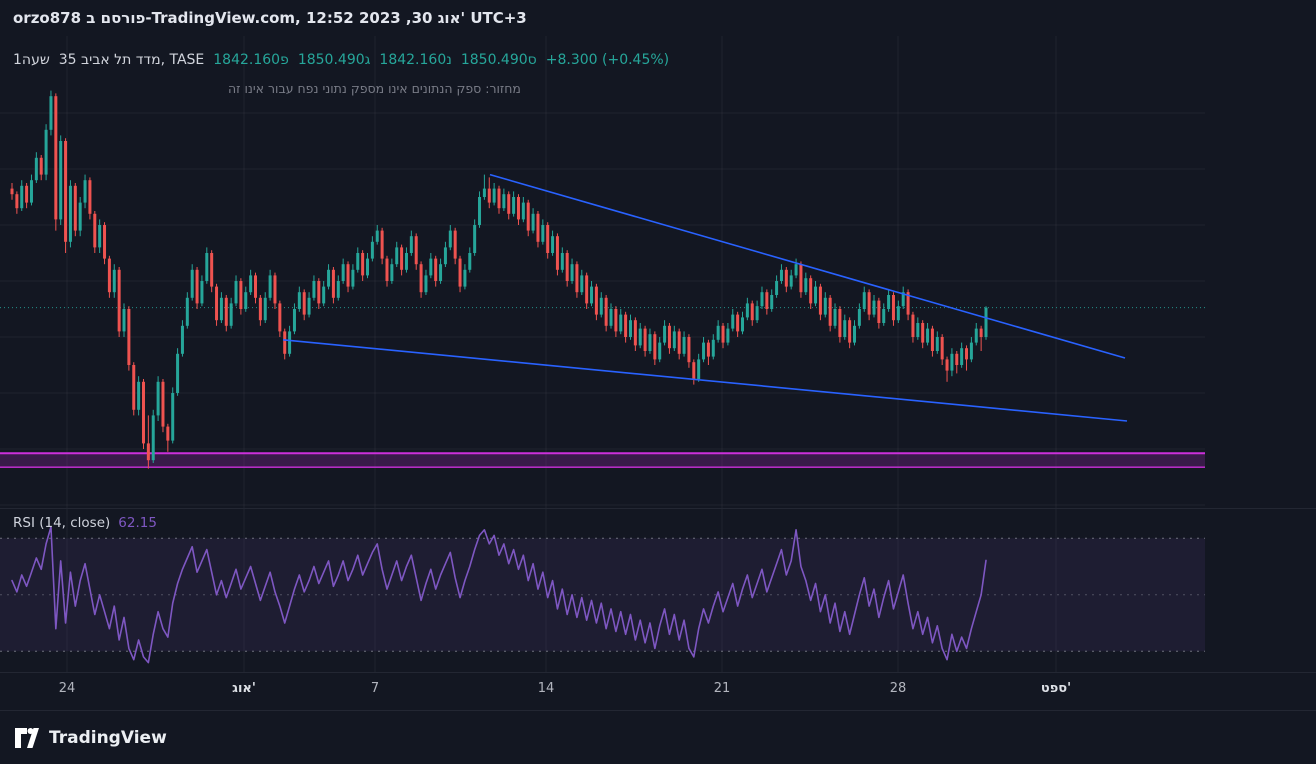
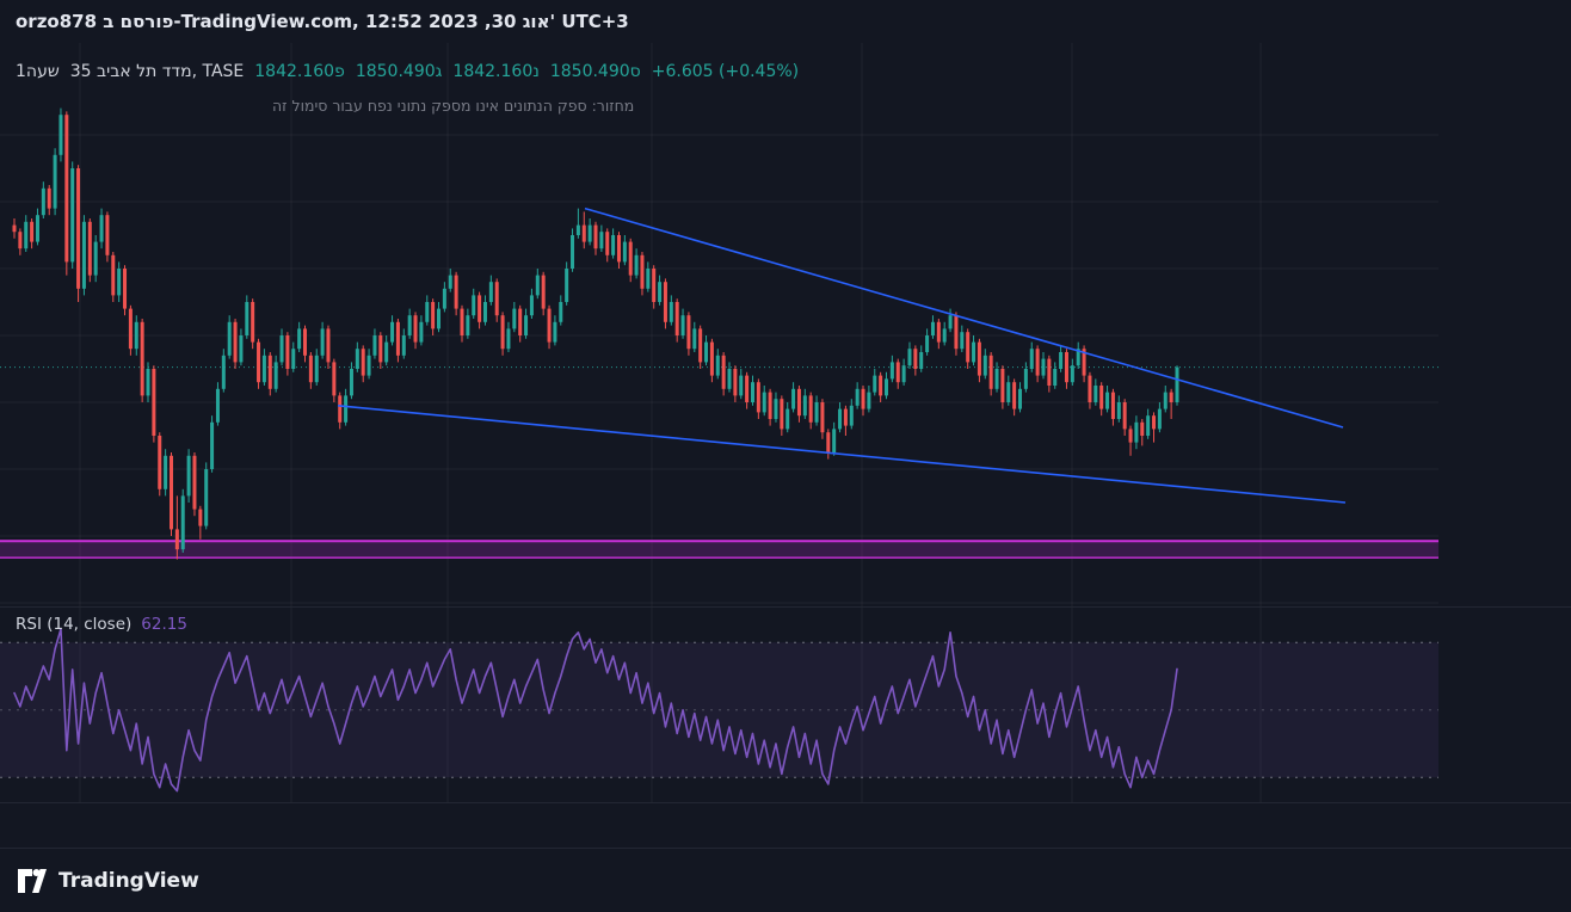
  orzo878 פורסם ב-TradingView.com, 12:52 2023 ,30 אוג' UTC+3
  1שעה
  מדד תל אביב 35, TASE
  פ1842.160
  ג1850.490
  נ1842.160
  ס1850.490
- +8.300 (+0.45%)
+ +6.605 (+0.45%)
- מחזור: ספק הנתונים אינו מספק נתוני נפח עבור אינו זה
+ מחזור: ספק הנתונים אינו מספק נתוני נפח עבור סימול זה
  RSI (14, close)
  62.15
- 24
- אוג'
- 7
- 14
- 21
- 28
- ספט'
  TradingView
